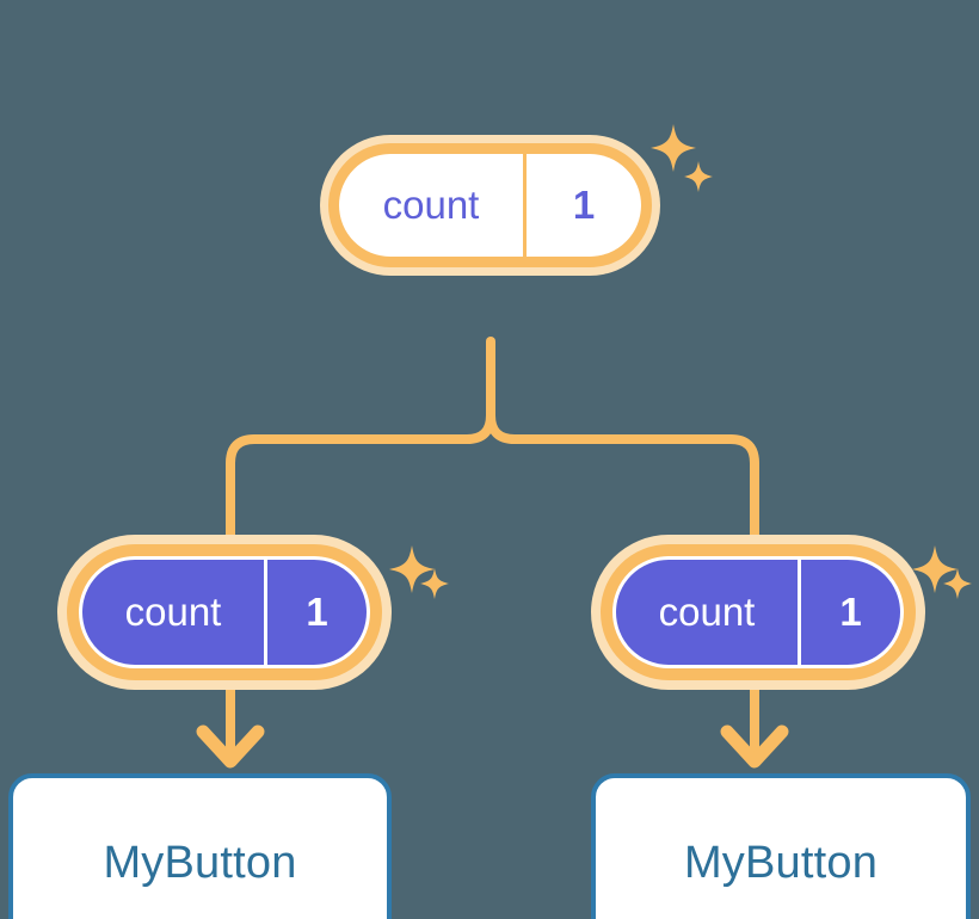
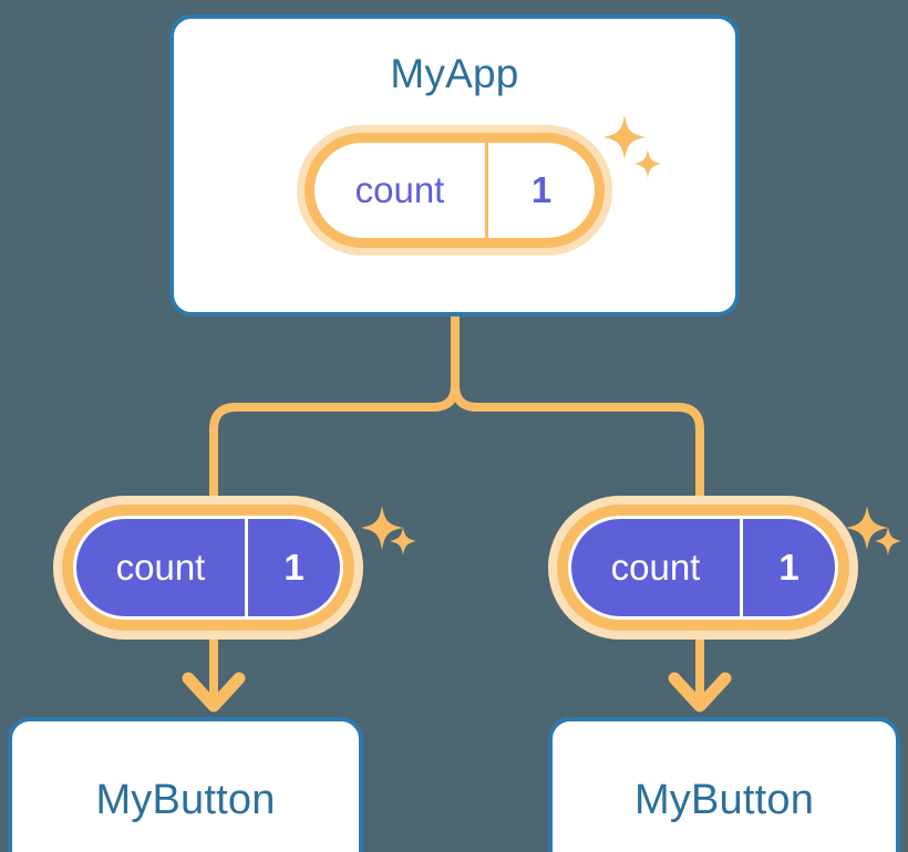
+ MyApp
  count
  1
  count
  1
  count
  1
  MyButton
  MyButton
